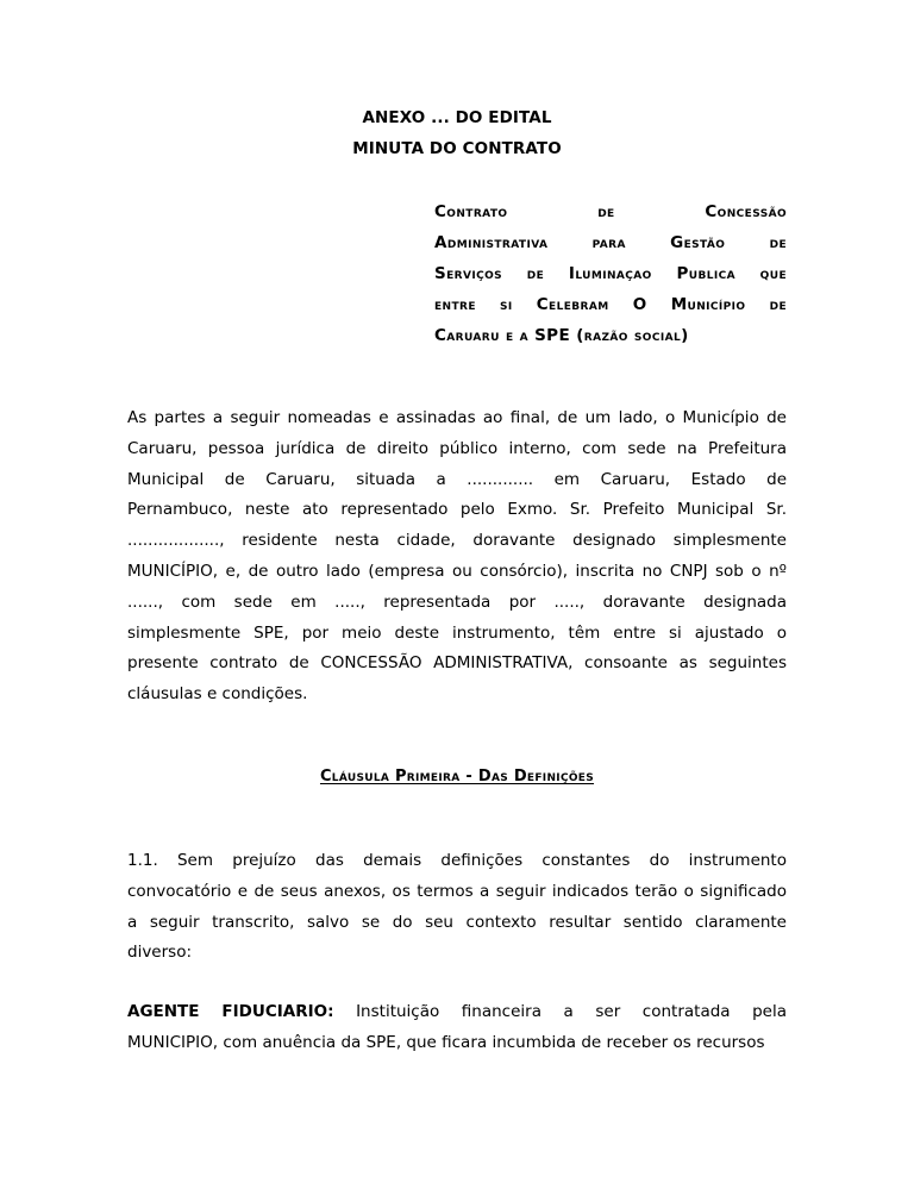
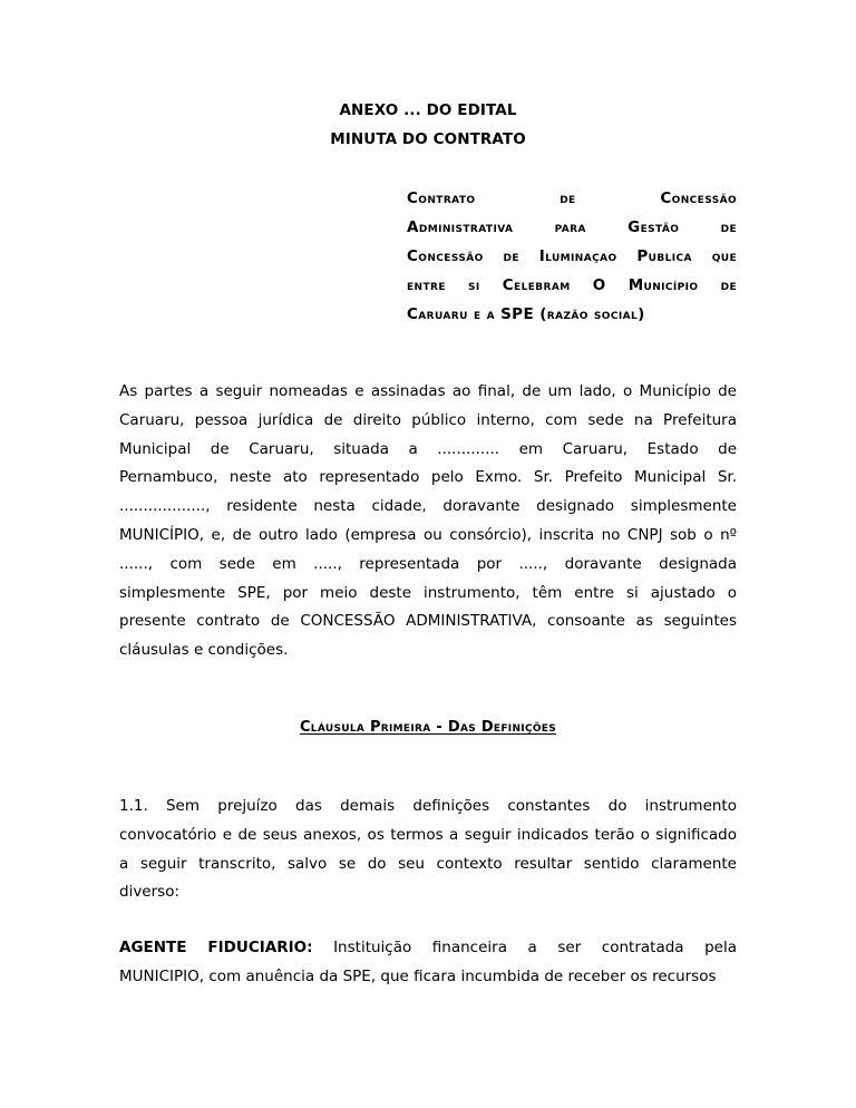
  ANEXO ... DO EDITAL
  MINUTA DO CONTRATO
  Contrato de Concessão
  Administrativa para Gestão de
- Serviços de Iluminaçao Publica que
+ Concessão de Iluminaçao Publica que
  entre si Celebram O Município de
  Caruaru e a SPE (razão social)
  As partes a seguir nomeadas e assinadas ao final, de um lado, o Município de
  Caruaru, pessoa jurídica de direito público interno, com sede na Prefeitura
  Municipal de Caruaru, situada a ............. em Caruaru, Estado de
  Pernambuco, neste ato representado pelo Exmo. Sr. Prefeito Municipal Sr.
  .................., residente nesta cidade, doravante designado simplesmente
  MUNICÍPIO, e, de outro lado (empresa ou consórcio), inscrita no CNPJ sob o nº
  ......, com sede em ....., representada por ....., doravante designada
  simplesmente SPE, por meio deste instrumento, têm entre si ajustado o
  presente contrato de CONCESSÃO ADMINISTRATIVA, consoante as seguintes
  cláusulas e condições.
  Cláusula Primeira - Das Definições
  1.1. Sem prejuízo das demais definições constantes do instrumento
  convocatório e de seus anexos, os termos a seguir indicados terão o significado
  a seguir transcrito, salvo se do seu contexto resultar sentido claramente
  diverso:
  AGENTE FIDUCIARIO: Instituição financeira a ser contratada pela
  MUNICIPIO, com anuência da SPE, que ficara incumbida de receber os recursos
